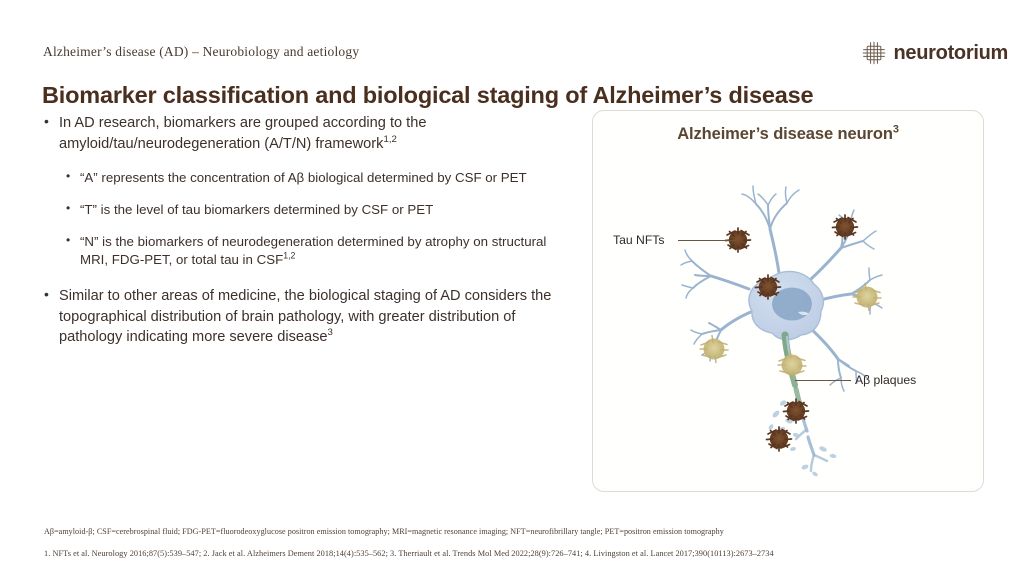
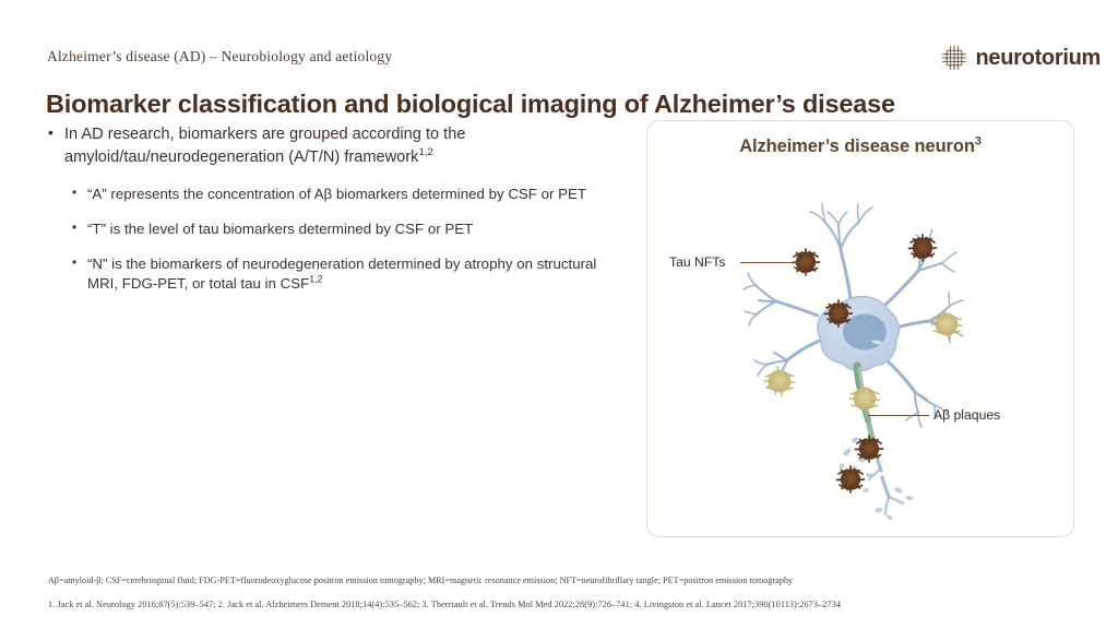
  Alzheimer’s disease (AD) – Neurobiology and aetiology
- Biomarker classification and biological staging of Alzheimer’s disease
+ Biomarker classification and biological imaging of Alzheimer’s disease
  neurotorium
  In AD research, biomarkers are grouped according to the amyloid/tau/neurodegeneration (A/T/N) framework1,2
- “A” represents the concentration of Aβ biological determined by CSF or PET
+ “A” represents the concentration of Aβ biomarkers determined by CSF or PET
  “T” is the level of tau biomarkers determined by CSF or PET
  “N” is the biomarkers of neurodegeneration determined by atrophy on structural MRI, FDG-PET, or total tau in CSF1,2
- Similar to other areas of medicine, the biological staging of AD considers the topographical distribution of brain pathology, with greater distribution of pathology indicating more severe disease3
  Alzheimer’s disease neuron3
  Tau NFTs
  Aβ plaques
- Aβ=amyloid-β; CSF=cerebrospinal fluid; FDG-PET=fluorodeoxyglucose positron emission tomography; MRI=magnetic resonance imaging; NFT=neurofibrillary tangle; PET=positron emission tomography
+ Aβ=amyloid-β; CSF=cerebrospinal fluid; FDG-PET=fluorodeoxyglucose positron emission tomography; MRI=magnetic resonance emission; NFT=neurofibrillary tangle; PET=positron emission tomography
- 1. NFTs et al. Neurology 2016;87(5):539–547; 2. Jack et al. Alzheimers Dement 2018;14(4):535–562; 3. Therriault et al. Trends Mol Med 2022;28(9):726–741; 4. Livingston et al. Lancet 2017;390(10113):2673–2734
+ 1. Jack et al. Neurology 2016;87(5):539–547; 2. Jack et al. Alzheimers Dement 2018;14(4):535–562; 3. Therriault et al. Trends Mol Med 2022;28(9):726–741; 4. Livingston et al. Lancet 2017;390(10113):2673–2734
